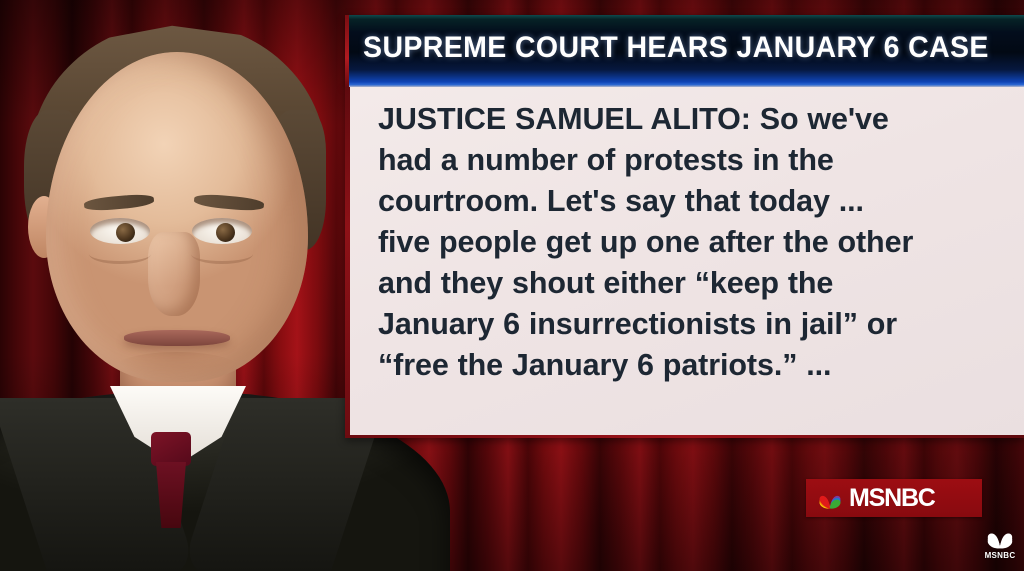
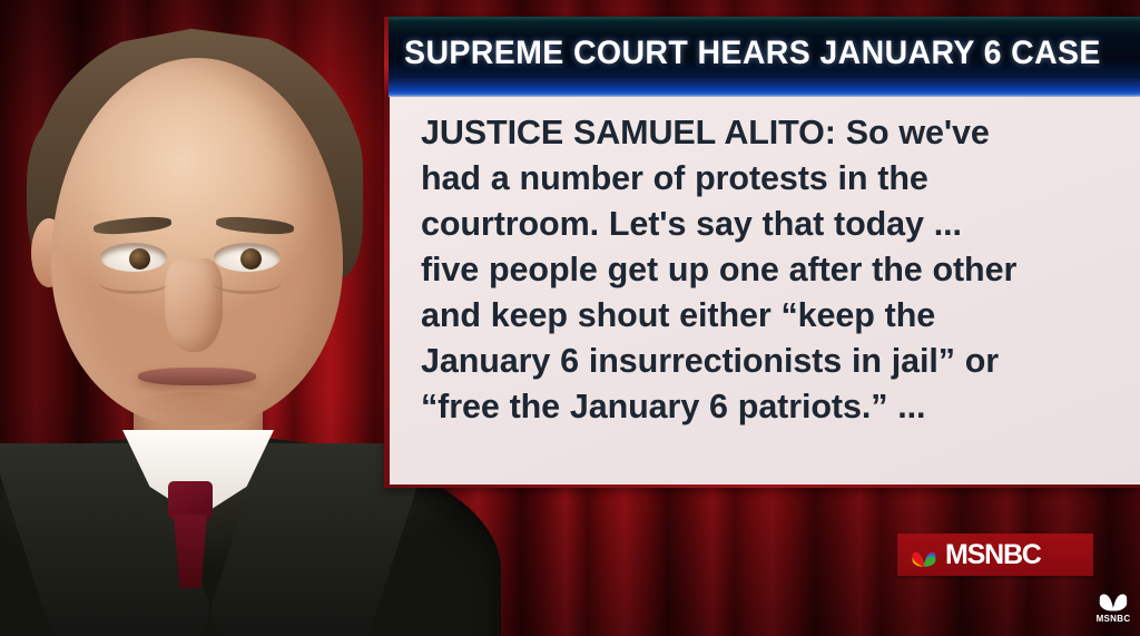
  SUPREME COURT HEARS JANUARY 6 CASE
  JUSTICE SAMUEL ALITO: So we've
  had a number of protests in the
  courtroom. Let's say that today ...
  five people get up one after the other
- and they shout either “keep the
+ and keep shout either “keep the
  January 6 insurrectionists in jail” or
  “free the January 6 patriots.” ...
  MSNBC
  MSNBC
